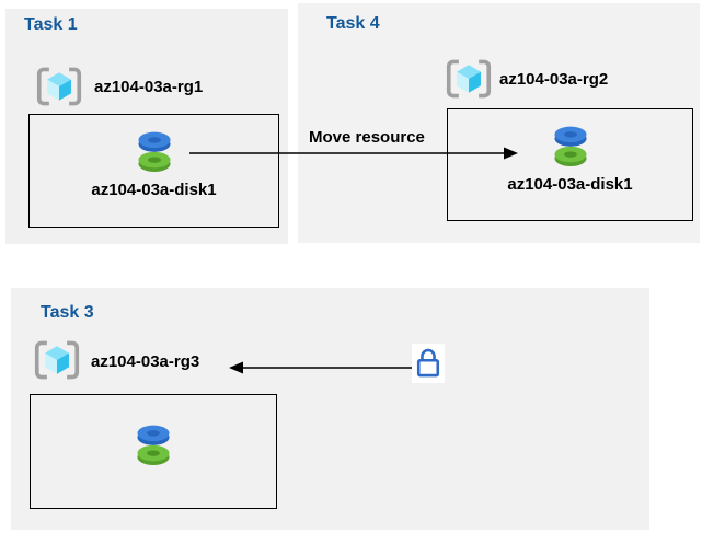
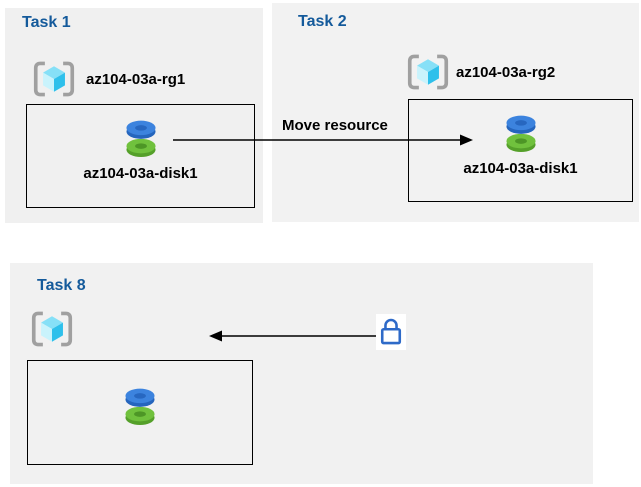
  Task 1
  az104-03a-rg1
  az104-03a-disk1
- Task 4
+ Task 2
  az104-03a-rg2
  az104-03a-disk1
- Task 3
+ Task 8
- az104-03a-rg3
  Move resource
